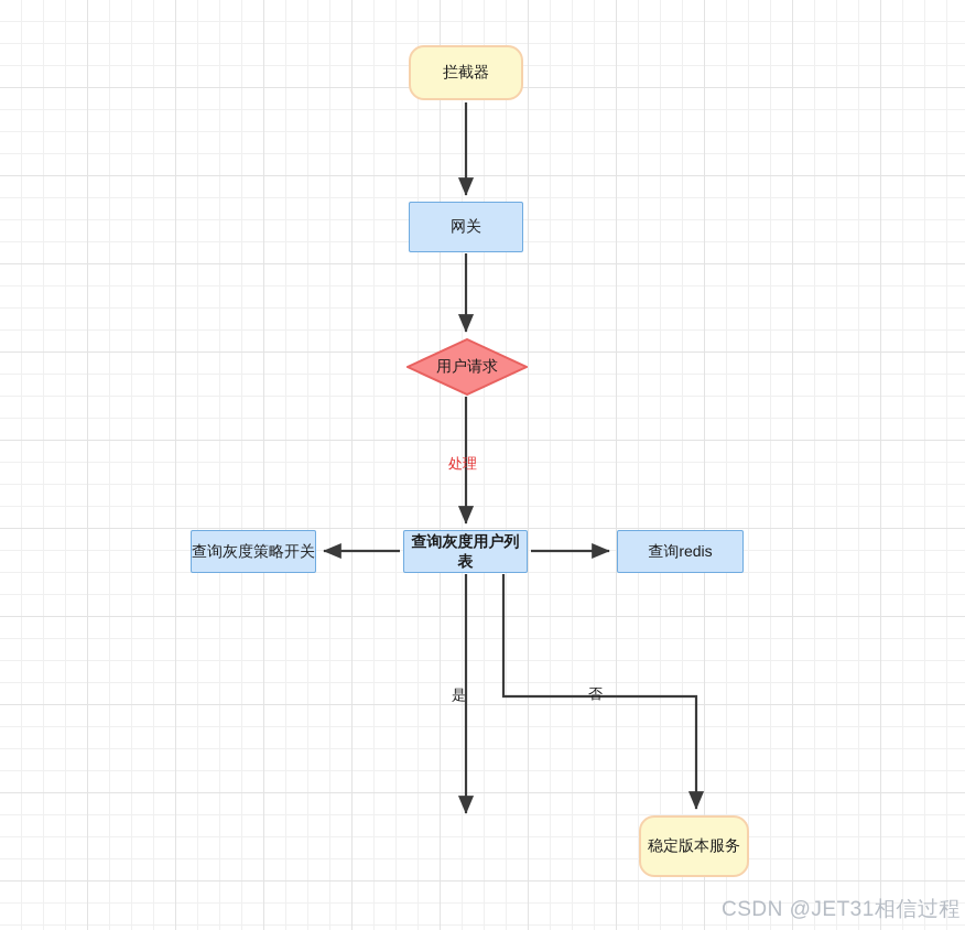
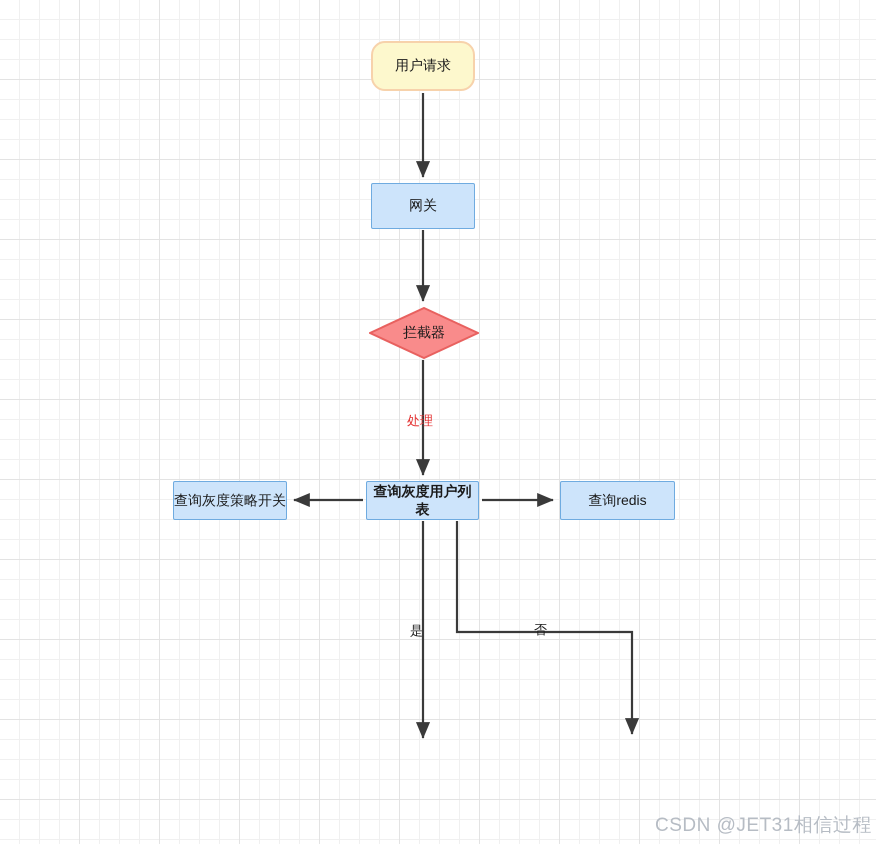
- 拦截器
+ 用户请求
  网关
- 用户请求
+ 拦截器
  查询灰度用户列表
  查询灰度策略开关
  查询redis
- 稳定版本服务
  处理
  是
  否
  CSDN @JET31相信过程
